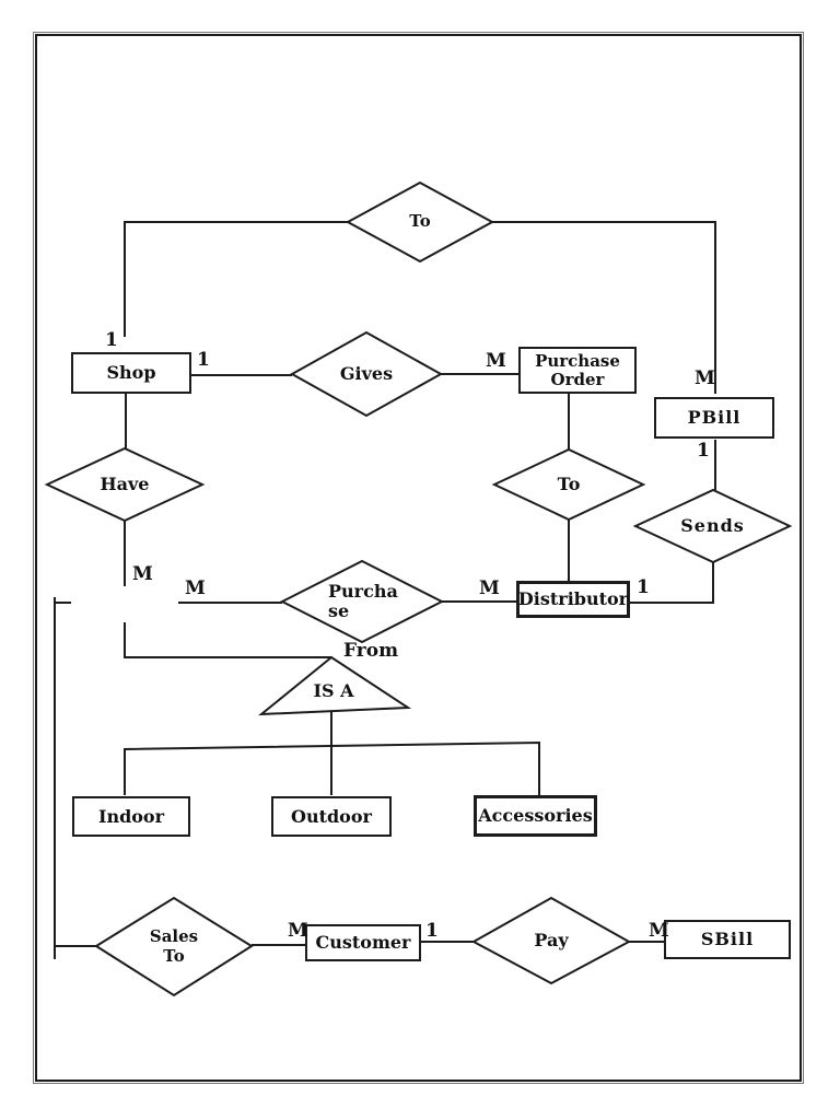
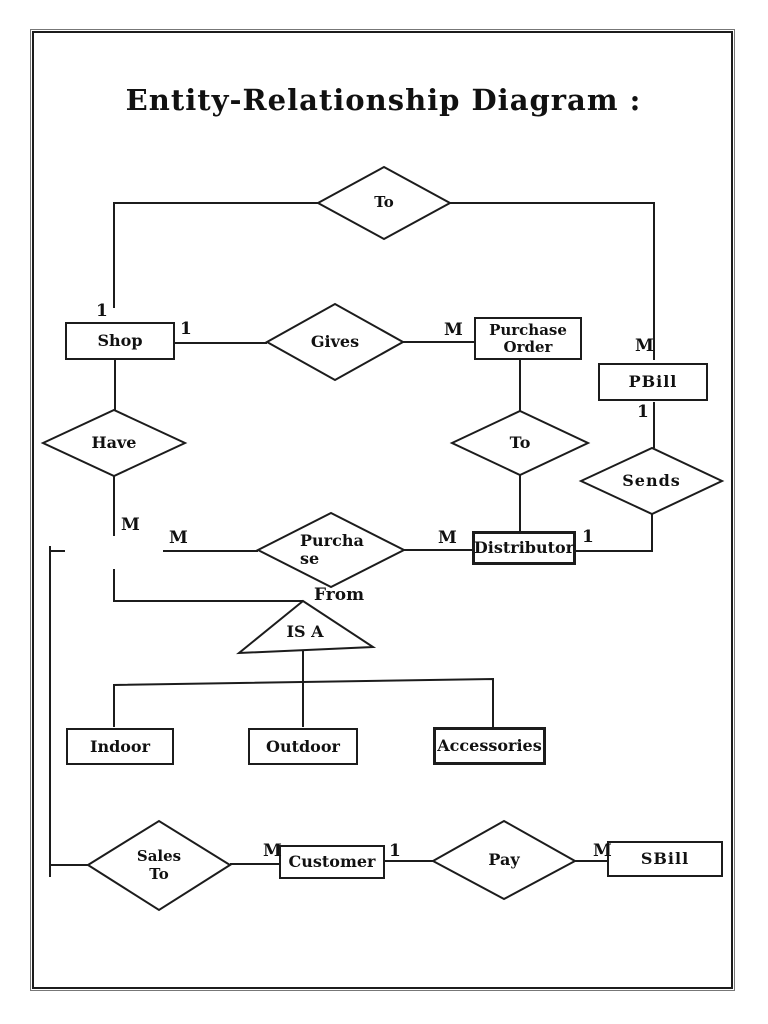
+ Entity-Relationship Diagram :
  Shop
  Purchase
  Order
  PBill
  Distributor
  Indoor
  Outdoor
  Accessories
  Customer
  SBill
  To
  Gives
  Have
  To
  Sends
  Purcha
  se
  Sales
  To
  Pay
  From
  IS A
  1
  1
  M
  M
  1
  M
  M
  M
  1
  M
  1
  M
